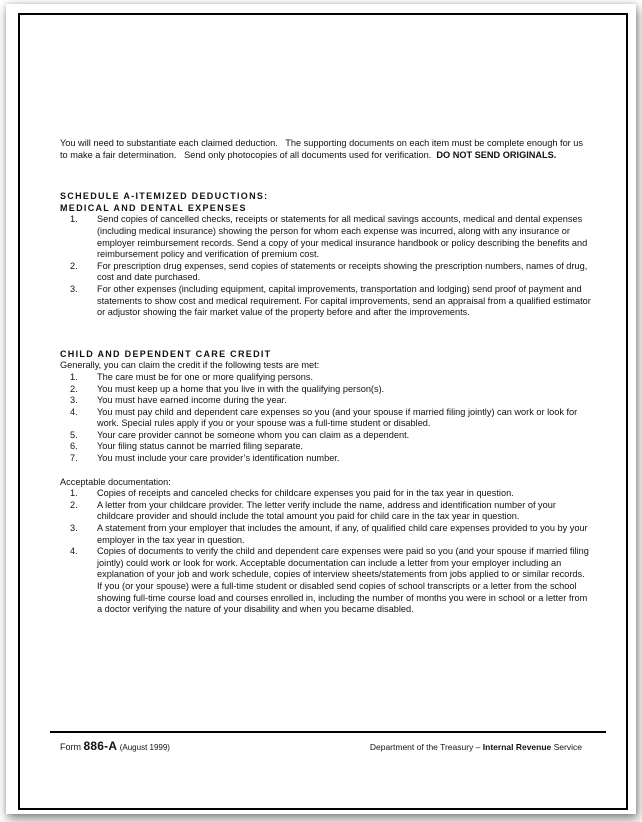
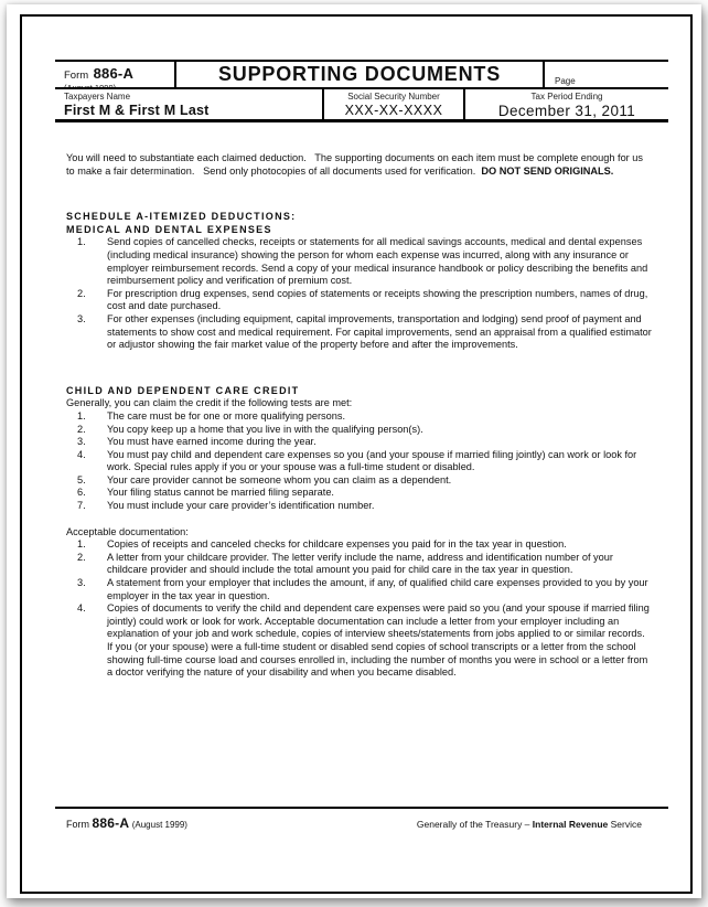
+ Form 886-A
+ SUPPORTING DOCUMENTS
+ Page
+ Taxpayers Name
+ First M & First M Last
+ Social Security Number
+ XXX-XX-XXXX
+ Tax Period Ending
+ December 31, 2011
  You will need to substantiate each claimed deduction. The supporting documents on each item must be complete enough for us to make a fair determination. Send only photocopies of all documents used for verification. DO NOT SEND ORIGINALS.
  SCHEDULE A-ITEMIZED DEDUCTIONS:
  MEDICAL AND DENTAL EXPENSES
  1.
  Send copies of cancelled checks, receipts or statements for all medical savings accounts, medical and dental expenses (including medical insurance) showing the person for whom each expense was incurred, along with any insurance or employer reimbursement records. Send a copy of your medical insurance handbook or policy describing the benefits and reimbursement policy and verification of premium cost.
  2.
  For prescription drug expenses, send copies of statements or receipts showing the prescription numbers, names of drug, cost and date purchased.
  3.
  For other expenses (including equipment, capital improvements, transportation and lodging) send proof of payment and statements to show cost and medical requirement. For capital improvements, send an appraisal from a qualified estimator or adjustor showing the fair market value of the property before and after the improvements.
  CHILD AND DEPENDENT CARE CREDIT
  Generally, you can claim the credit if the following tests are met:
  1.
  The care must be for one or more qualifying persons.
  2.
- You must keep up a home that you live in with the qualifying person(s).
+ You copy keep up a home that you live in with the qualifying person(s).
  3.
  You must have earned income during the year.
  4.
  You must pay child and dependent care expenses so you (and your spouse if married filing jointly) can work or look for work. Special rules apply if you or your spouse was a full-time student or disabled.
  5.
  Your care provider cannot be someone whom you can claim as a dependent.
  6.
  Your filing status cannot be married filing separate.
  7.
  You must include your care provider’s identification number.
  Acceptable documentation:
  1.
  Copies of receipts and canceled checks for childcare expenses you paid for in the tax year in question.
  2.
  A letter from your childcare provider. The letter verify include the name, address and identification number of your childcare provider and should include the total amount you paid for child care in the tax year in question.
  3.
  A statement from your employer that includes the amount, if any, of qualified child care expenses provided to you by your employer in the tax year in question.
  4.
  Copies of documents to verify the child and dependent care expenses were paid so you (and your spouse if married filing jointly) could work or look for work. Acceptable documentation can include a letter from your employer including an explanation of your job and work schedule, copies of interview sheets/statements from jobs applied to or similar records. If you (or your spouse) were a full-time student or disabled send copies of school transcripts or a letter from the school showing full-time course load and courses enrolled in, including the number of months you were in school or a letter from a doctor verifying the nature of your disability and when you became disabled.
  Form 886-A (August 1999)
- Department of the Treasury – Internal Revenue Service
+ Generally of the Treasury – Internal Revenue Service
